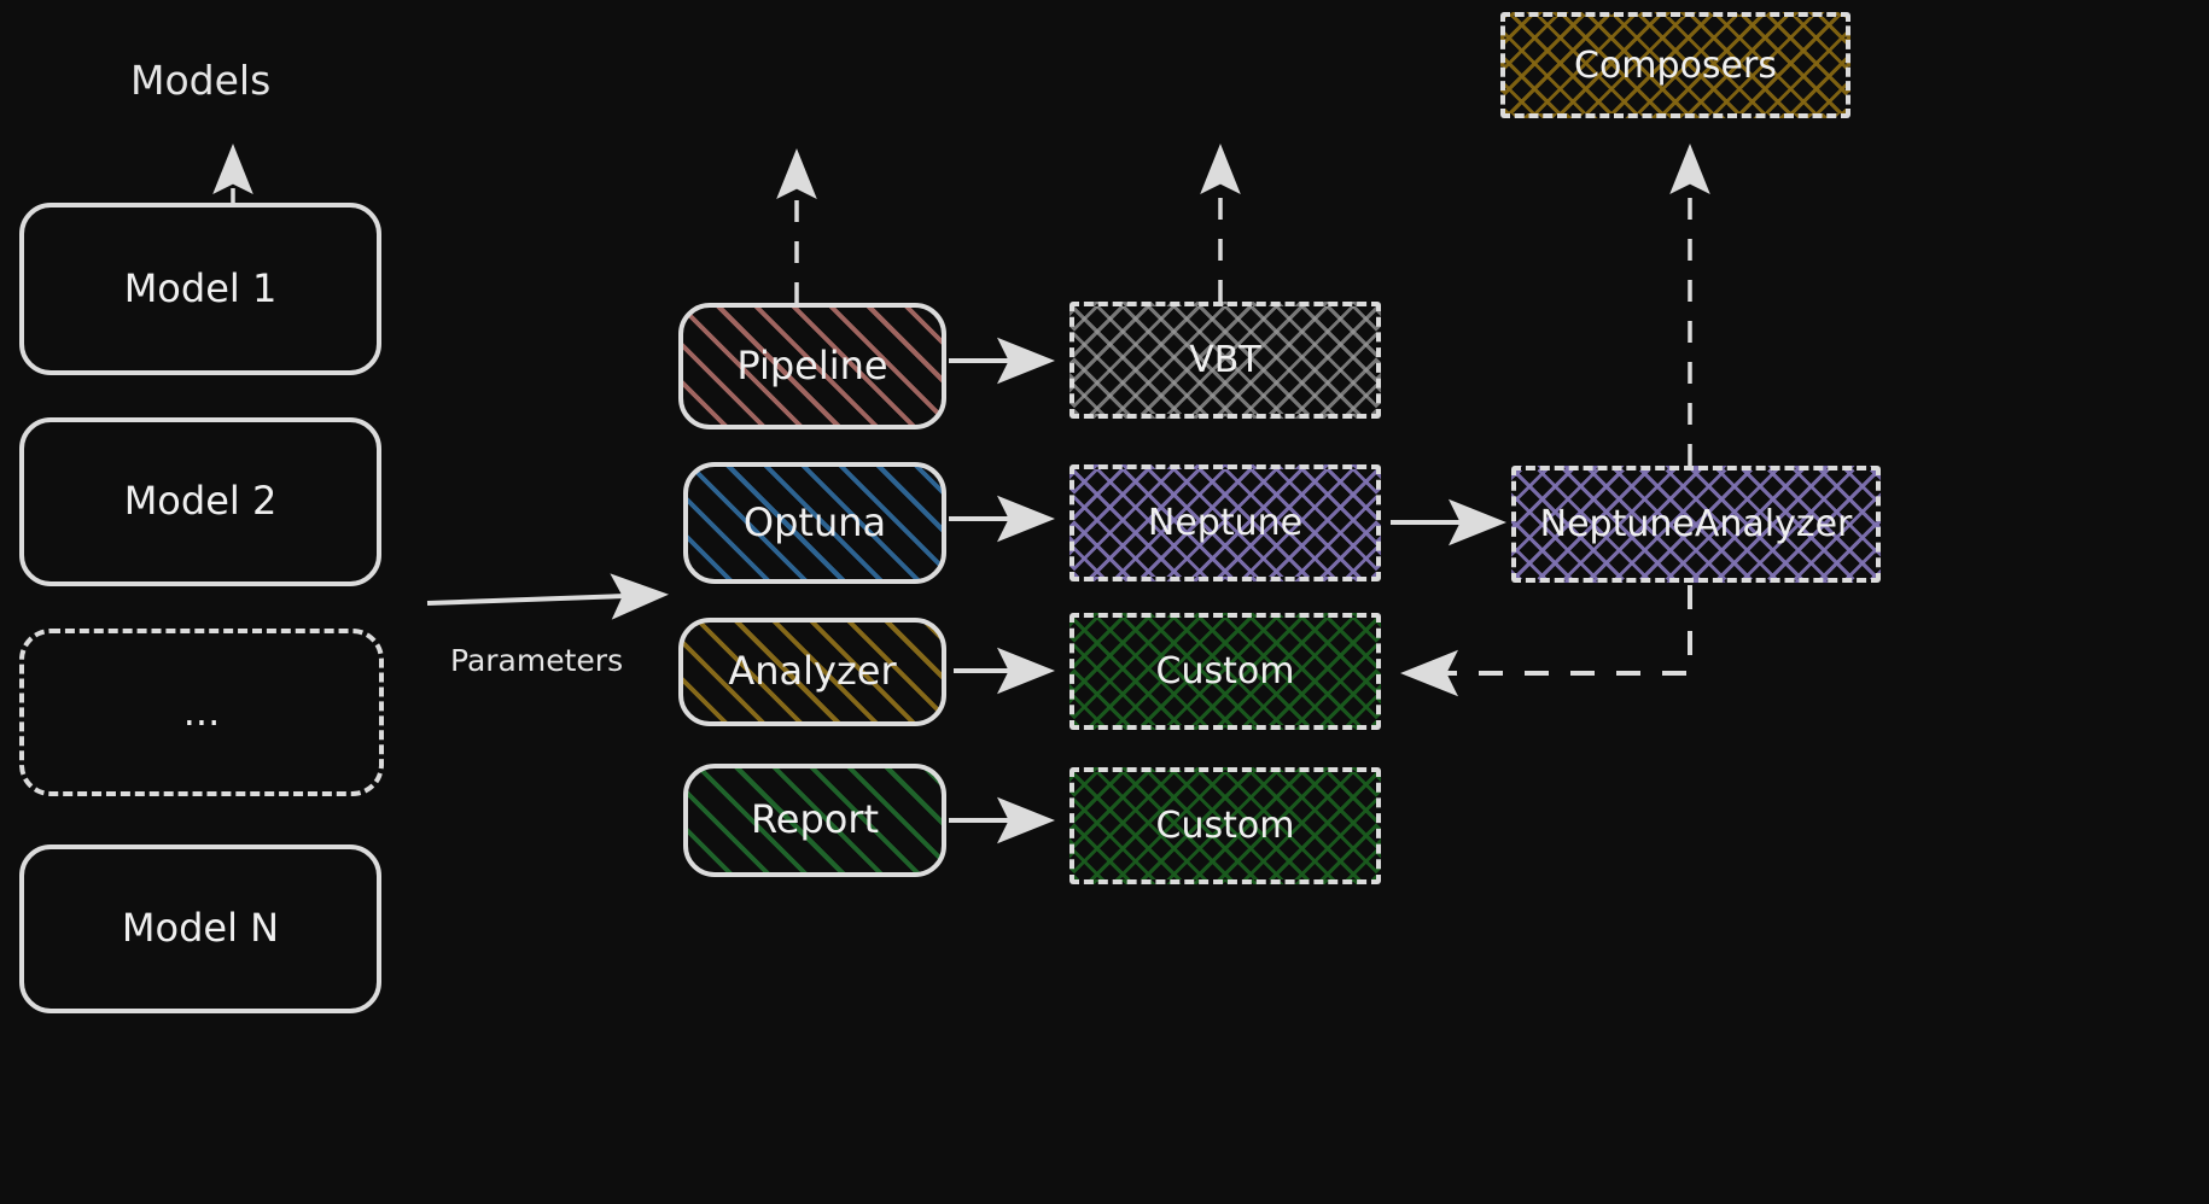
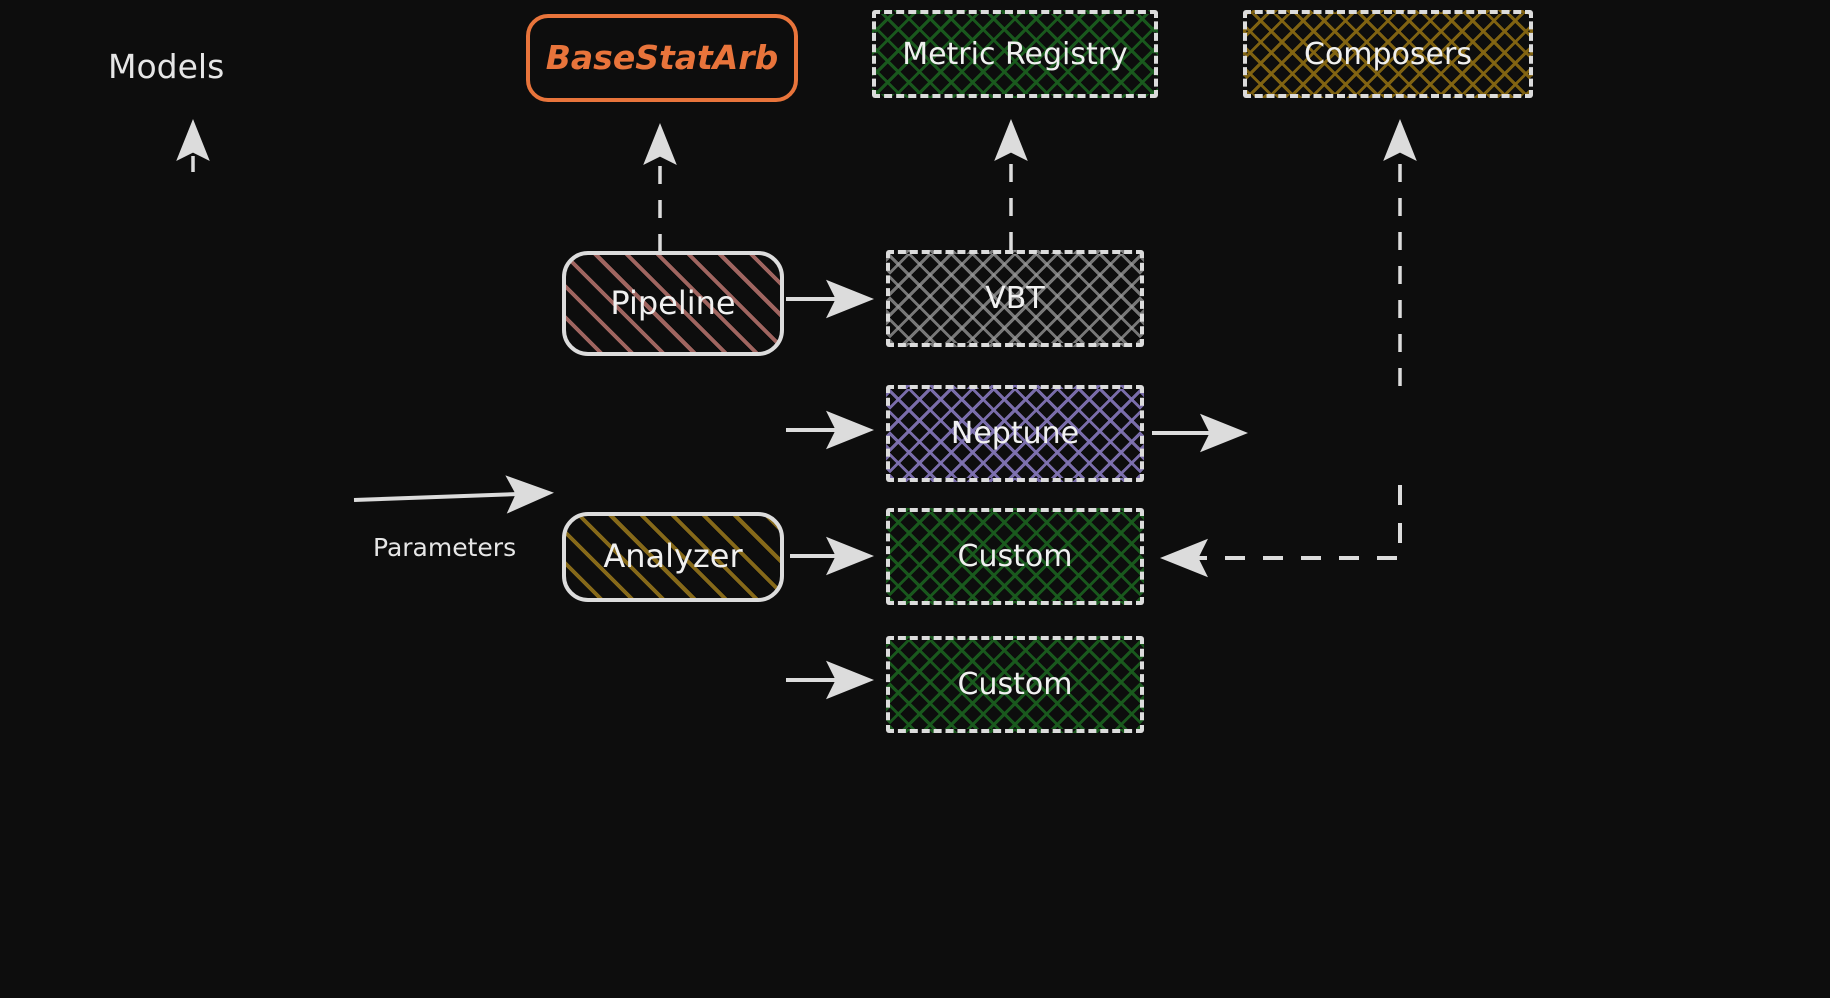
  Models
- Model 1
- Model 2
- ...
- Model N
  Parameters
+ BaseStatArb
+ Metric Registry
  Composers
  Pipeline
- Optuna
  Analyzer
- Report
  VBT
  Neptune
  Custom
  Custom
- NeptuneAnalyzer
